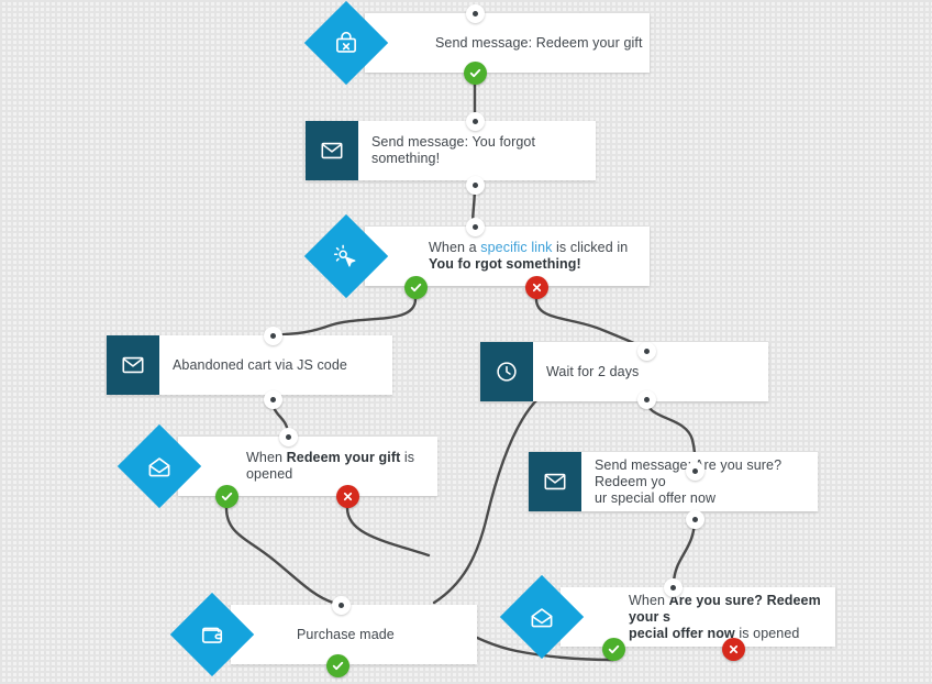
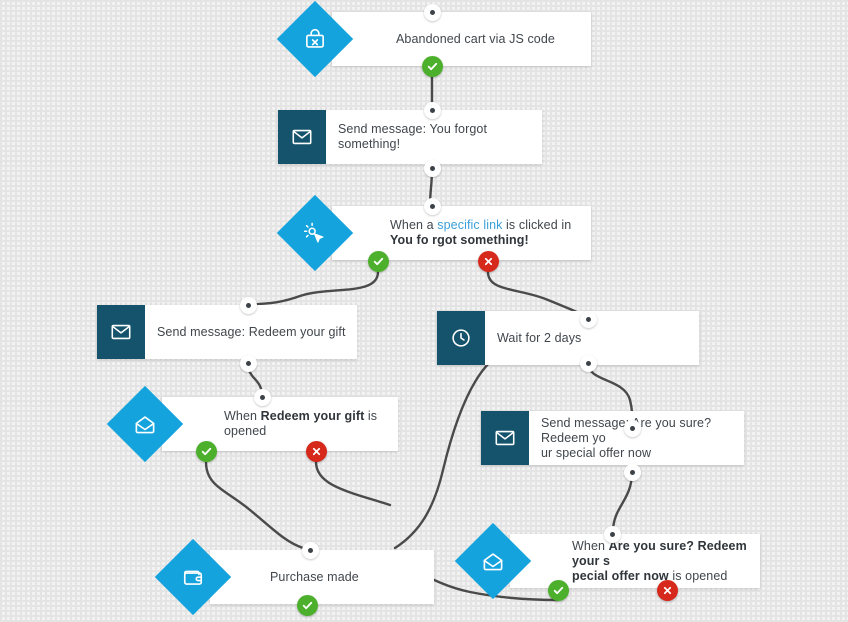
- Send message: Redeem your gift
+ Abandoned cart via JS code
  Send message: You forgot something!
  When a specific link is clicked in You fo rgot something!
- Abandoned cart via JS code
+ Send message: Redeem your gift
  Wait for 2 days
  When Redeem your gift is opened
  Send messagere you sure? Redeem yo
  ur special offer now
  Purchase made
  When Are you sure? Redeem your s
  pecial offer now is opened
